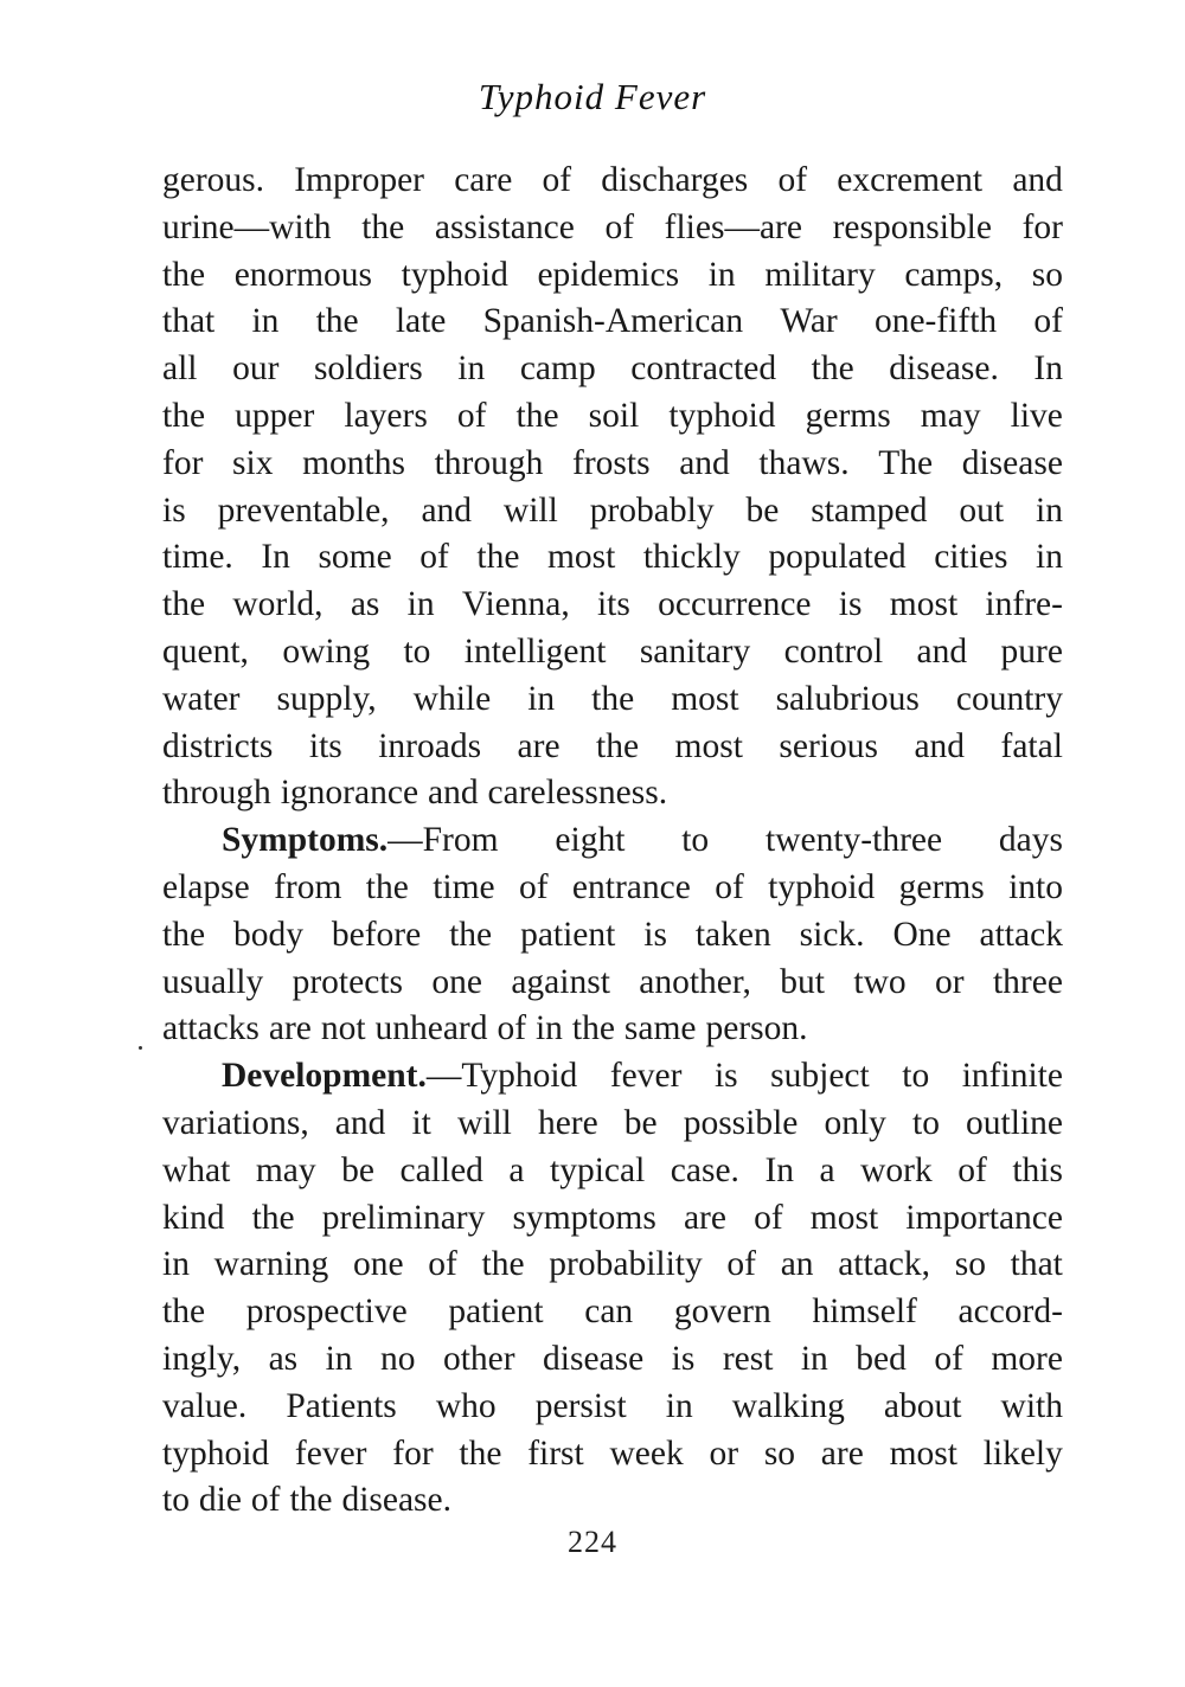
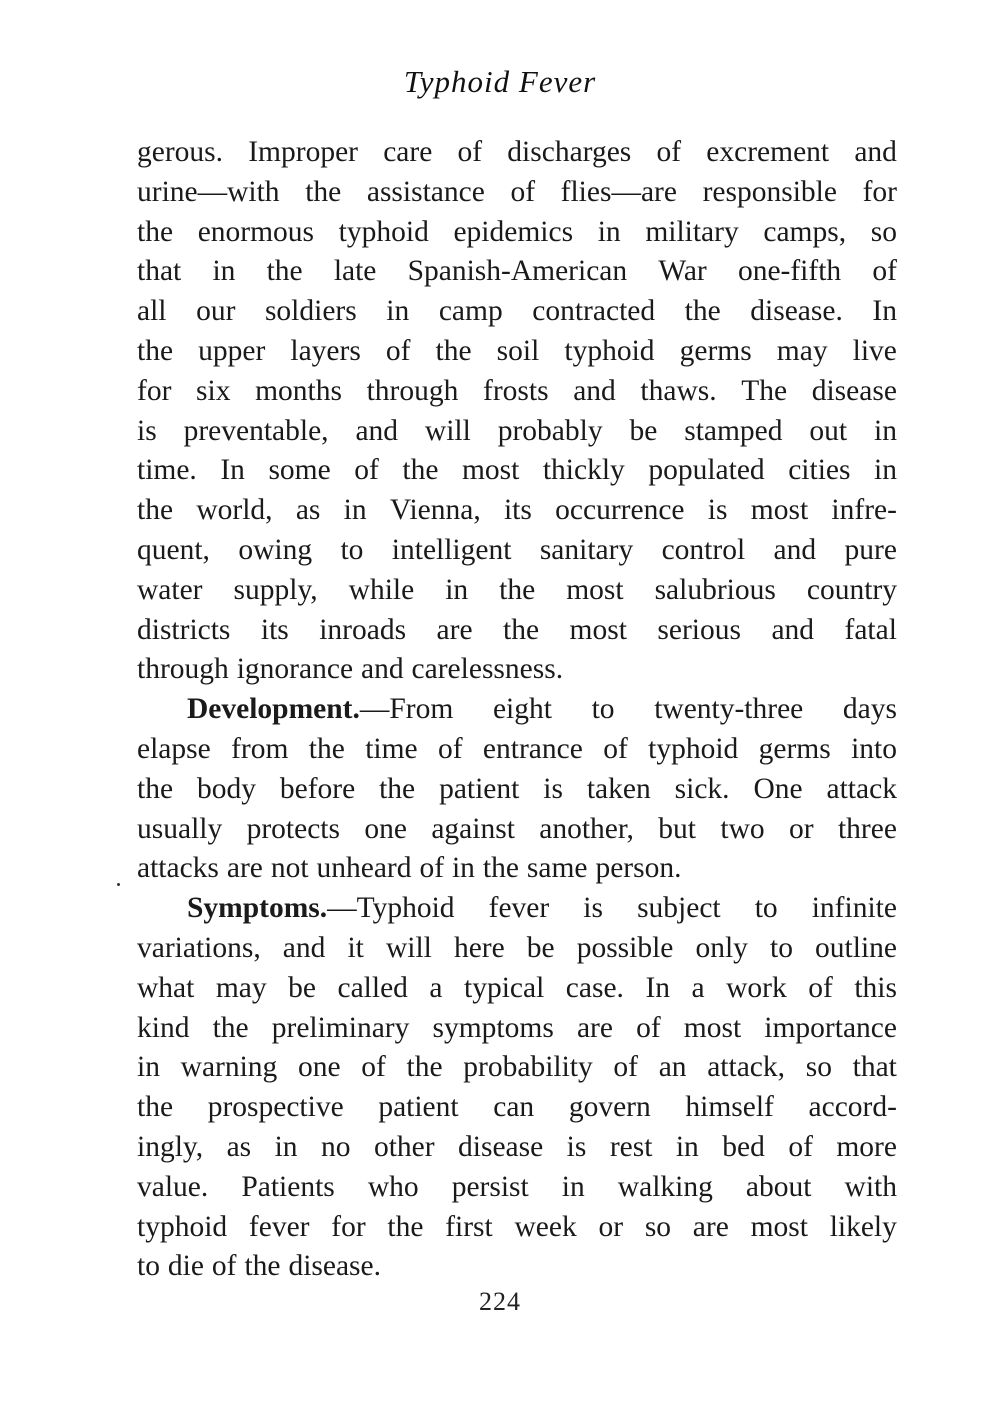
  Typhoid Fever
  gerous.
  Improper
  care
  of
  discharges
  of
  excrement
  and
  urine—with
  the
  assistance
  of
  flies—are
  responsible
  for
  the
  enormous
  typhoid
  epidemics
  in
  military
  camps,
  so
  that
  in
  the
  late
  Spanish-American
  War
  one-fifth
  of
  all
  our
  soldiers
  in
  camp
  contracted
  the
  disease.
  In
  the
  upper
  layers
  of
  the
  soil
  typhoid
  germs
  may
  live
  for
  six
  months
  through
  frosts
  and
  thaws.
  The
  disease
  is
  preventable,
  and
  will
  probably
  be
  stamped
  out
  in
  time.
  In
  some
  of
  the
  most
  thickly
  populated
  cities
  in
  the
  world,
  as
  in
  Vienna,
  its
  occurrence
  is
  most
  infre-
  quent,
  owing
  to
  intelligent
  sanitary
  control
  and
  pure
  water
  supply,
  while
  in
  the
  most
  salubrious
  country
  districts
  its
  inroads
  are
  the
  most
  serious
  and
  fatal
  through
  ignorance
  and
  carelessness.
- Symptoms.—From
+ Development.—From
  eight
  to
  twenty-three
  days
  elapse
  from
  the
  time
  of
  entrance
  of
  typhoid
  germs
  into
  the
  body
  before
  the
  patient
  is
  taken
  sick.
  One
  attack
  usually
  protects
  one
  against
  another,
  but
  two
  or
  three
  attacks
  are
  not
  unheard
  of
  in
  the
  same
  person.
- Development.—Typhoid
+ Symptoms.—Typhoid
  fever
  is
  subject
  to
  infinite
  variations,
  and
  it
  will
  here
  be
  possible
  only
  to
  outline
  what
  may
  be
  called
  a
  typical
  case.
  In
  a
  work
  of
  this
  kind
  the
  preliminary
  symptoms
  are
  of
  most
  importance
  in
  warning
  one
  of
  the
  probability
  of
  an
  attack,
  so
  that
  the
  prospective
  patient
  can
  govern
  himself
  accord-
  ingly,
  as
  in
  no
  other
  disease
  is
  rest
  in
  bed
  of
  more
  value.
  Patients
  who
  persist
  in
  walking
  about
  with
  typhoid
  fever
  for
  the
  first
  week
  or
  so
  are
  most
  likely
  to
  die
  of
  the
  disease.
  224
